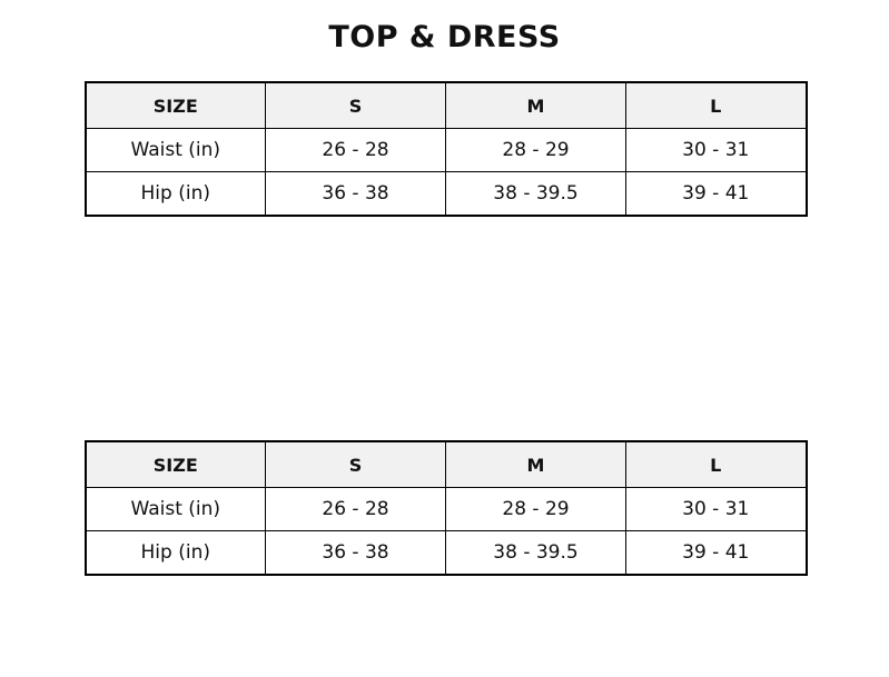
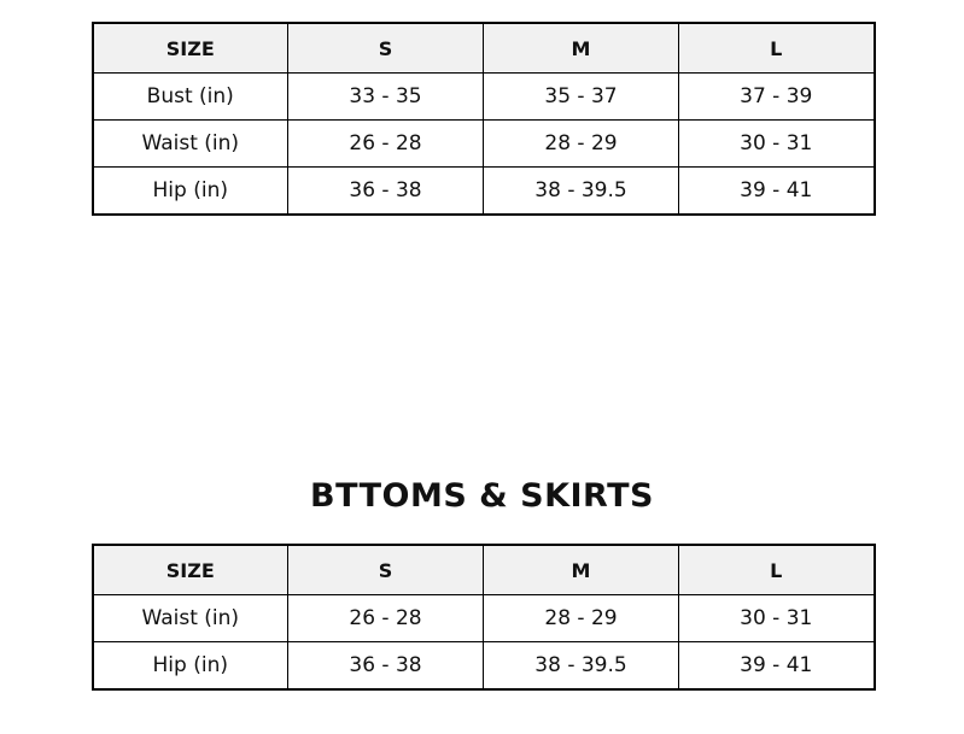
- TOP & DRESS
  SIZE	S	M	L
+ Bust (in)	33 - 35	35 - 37	37 - 39
  Waist (in)	26 - 28	28 - 29	30 - 31
  Hip (in)	36 - 38	38 - 39.5	39 - 41
+ BTTOMS & SKIRTS
  SIZE	S	M	L
  Waist (in)	26 - 28	28 - 29	30 - 31
  Hip (in)	36 - 38	38 - 39.5	39 - 41
